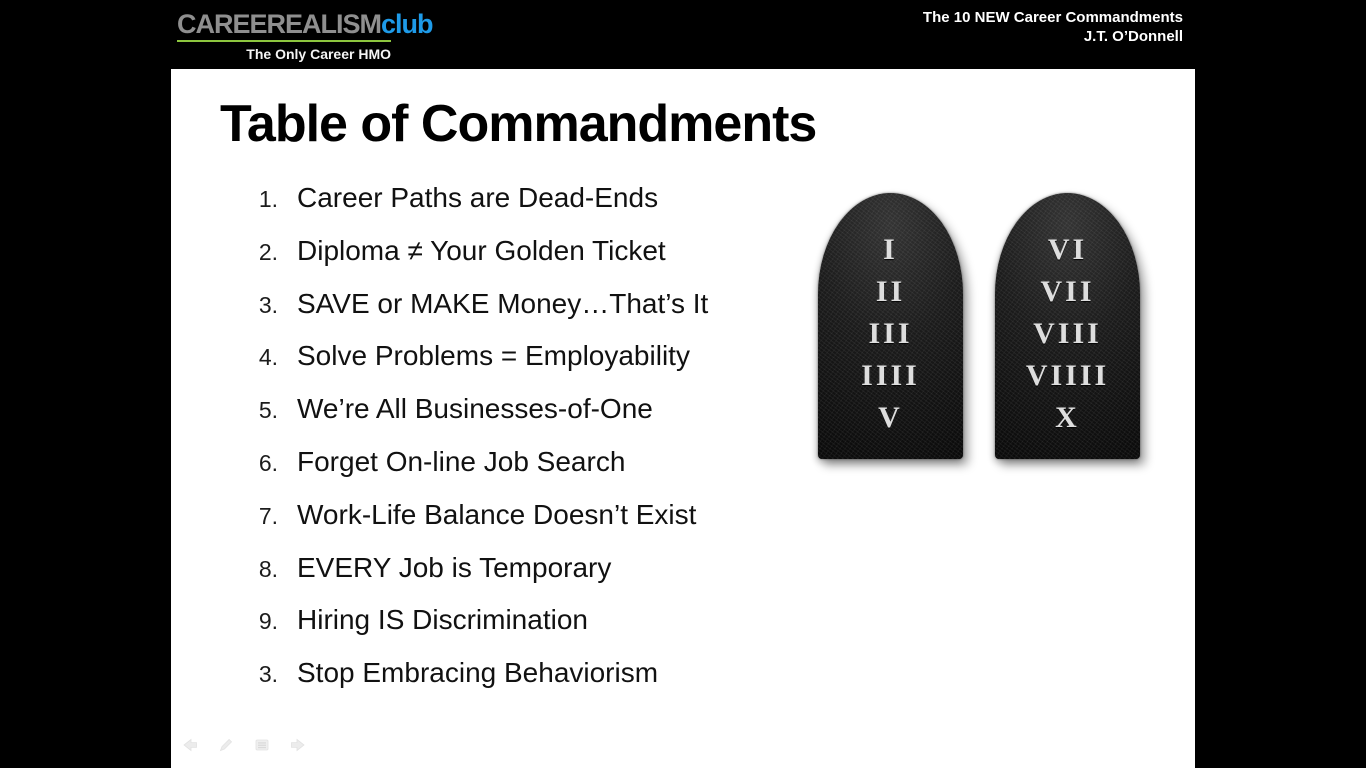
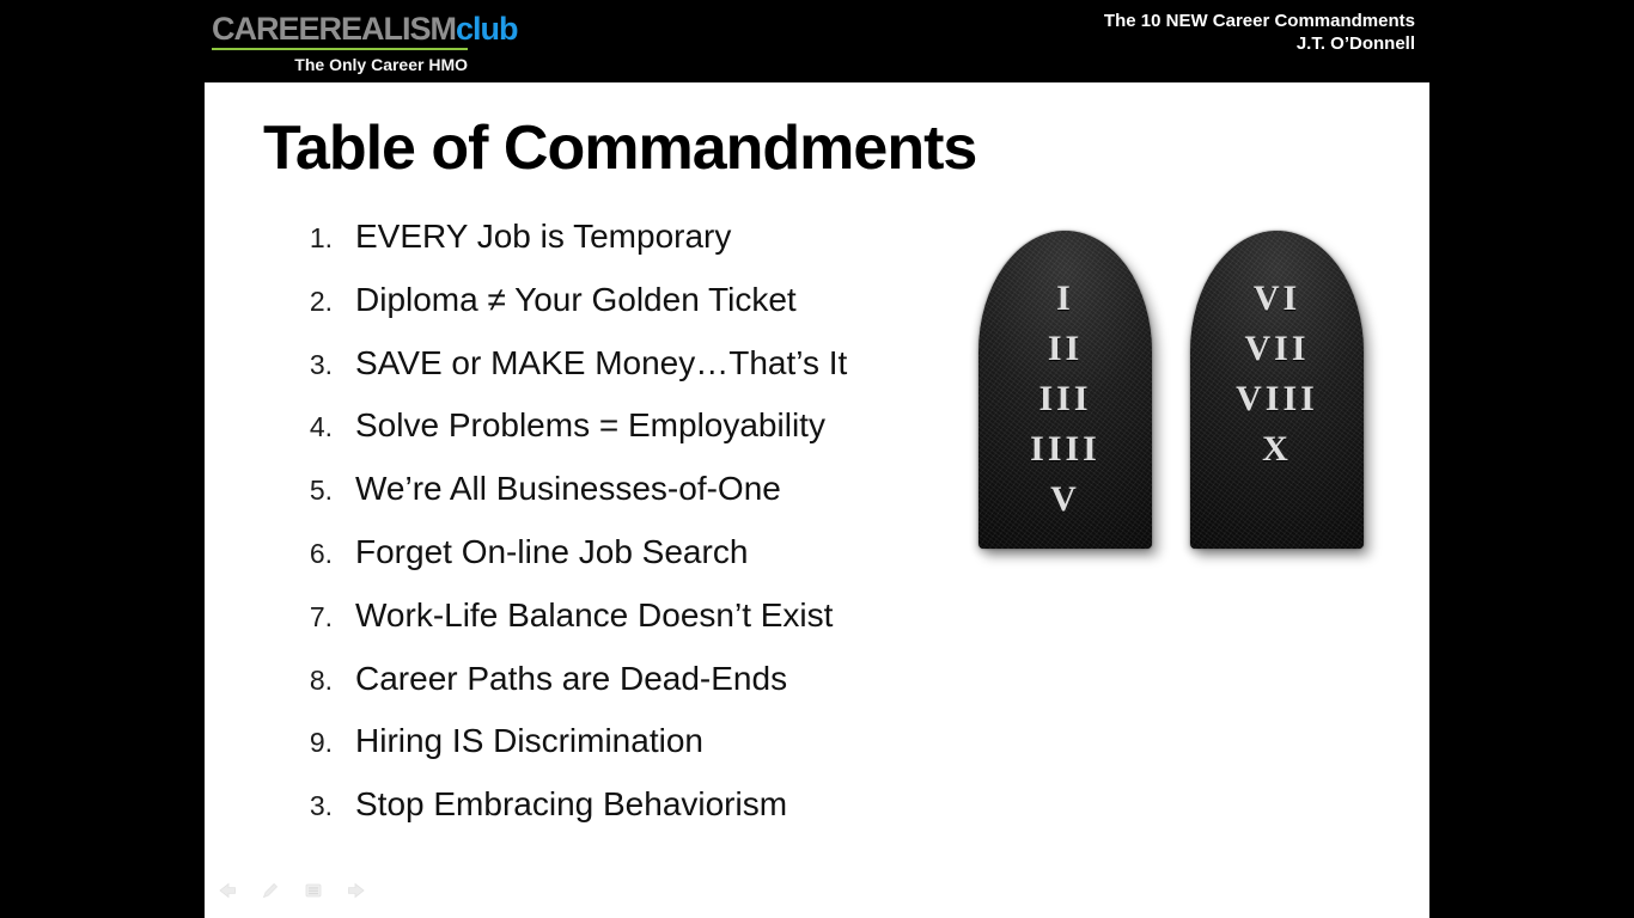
  CAREEREALISMclub
  The Only Career HMO
  The 10 NEW Career Commandments
  J.T. O’Donnell
  Table of Commandments
- 1. Career Paths are Dead-Ends
+ 1. EVERY Job is Temporary
  2. Diploma ≠ Your Golden Ticket
  3. SAVE or MAKE Money…That’s It
  4. Solve Problems = Employability
  5. We’re All Businesses-of-One
  6. Forget On-line Job Search
  7. Work-Life Balance Doesn’t Exist
- 8. EVERY Job is Temporary
+ 8. Career Paths are Dead-Ends
  9. Hiring IS Discrimination
  3. Stop Embracing Behaviorism
  I
  II
  III
  IIII
  V
  VI
  VII
  VIII
- VIIII
  X
